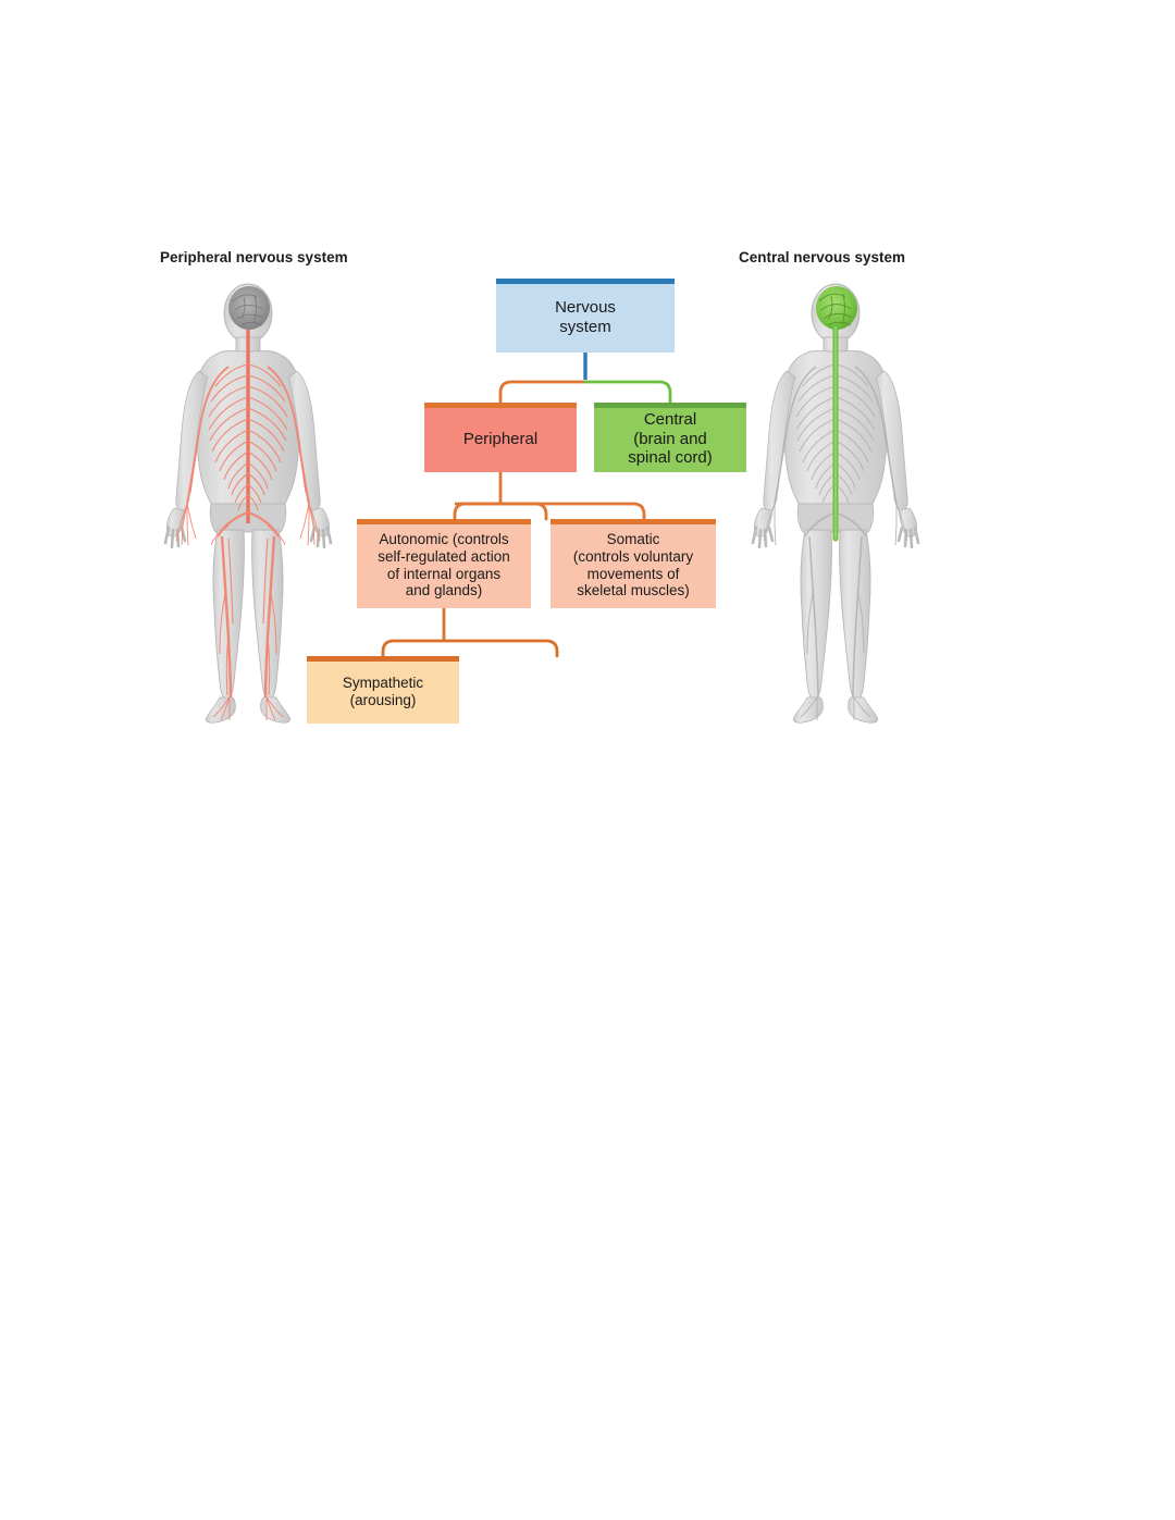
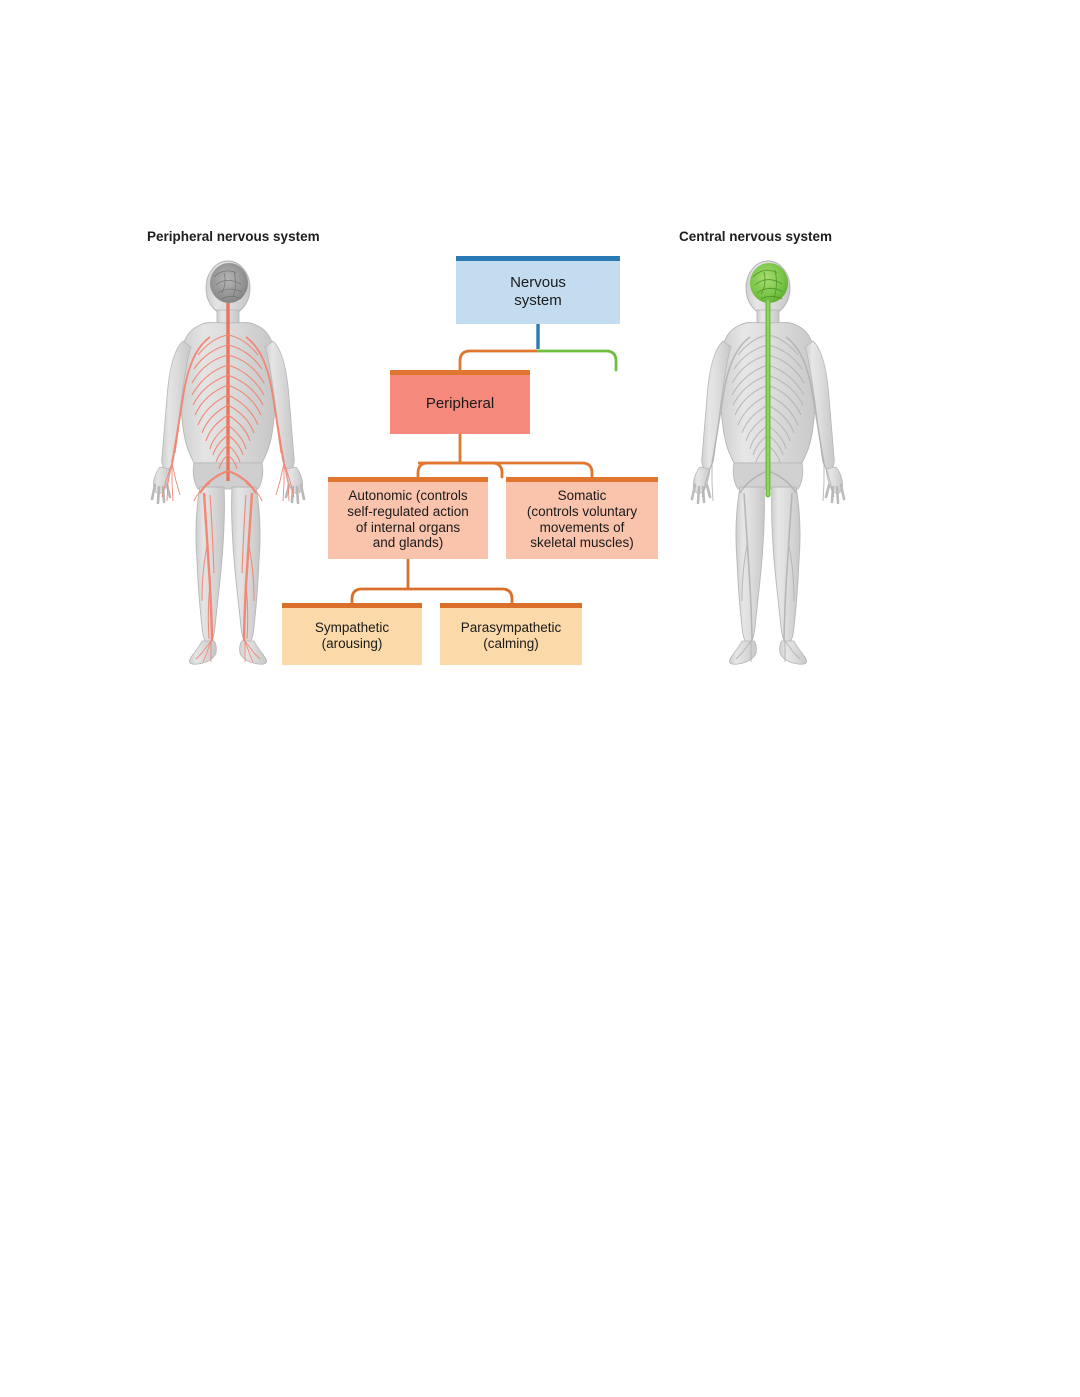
  Peripheral nervous system
  Central nervous system
  Nervous
  system
  Peripheral
- Central
- (brain and
- spinal cord)
  Autonomic (controls
  self-regulated action
  of internal organs
  and glands)
  Somatic
  (controls voluntary
  movements of
  skeletal muscles)
  Sympathetic
  (arousing)
+ Parasympathetic
+ (calming)
